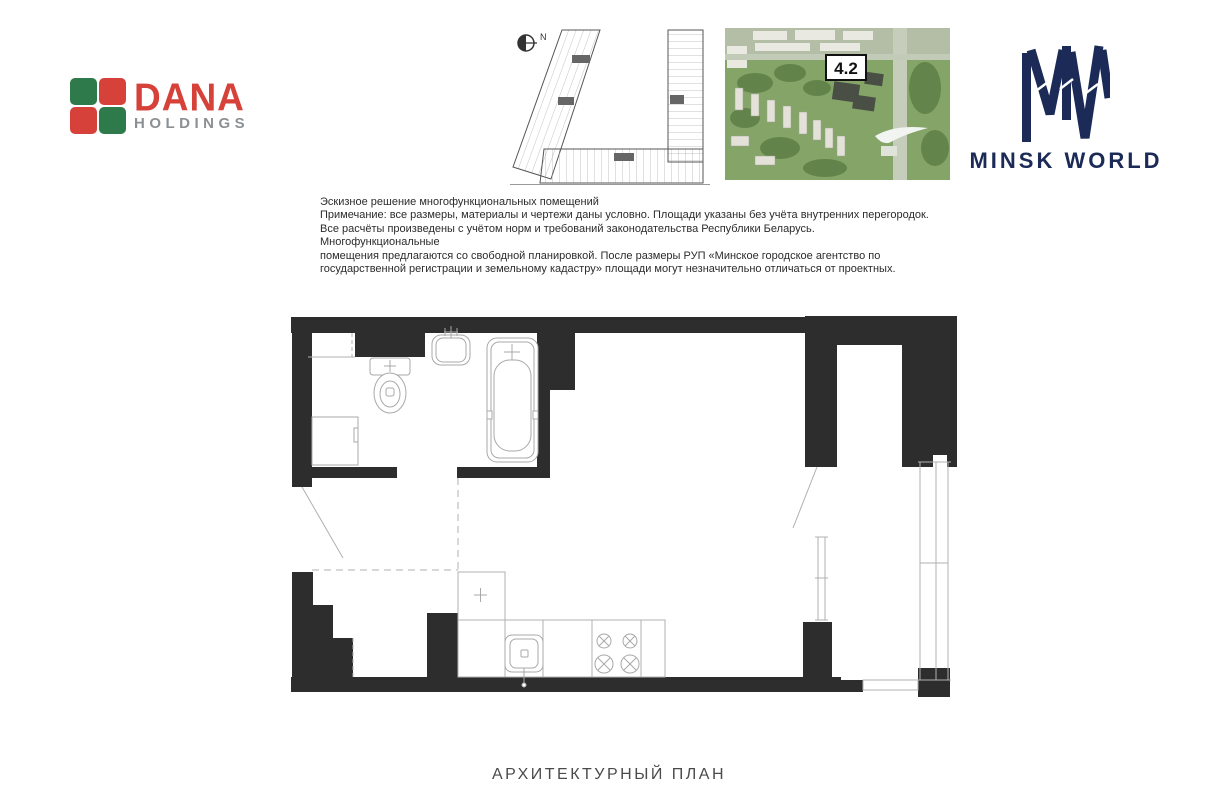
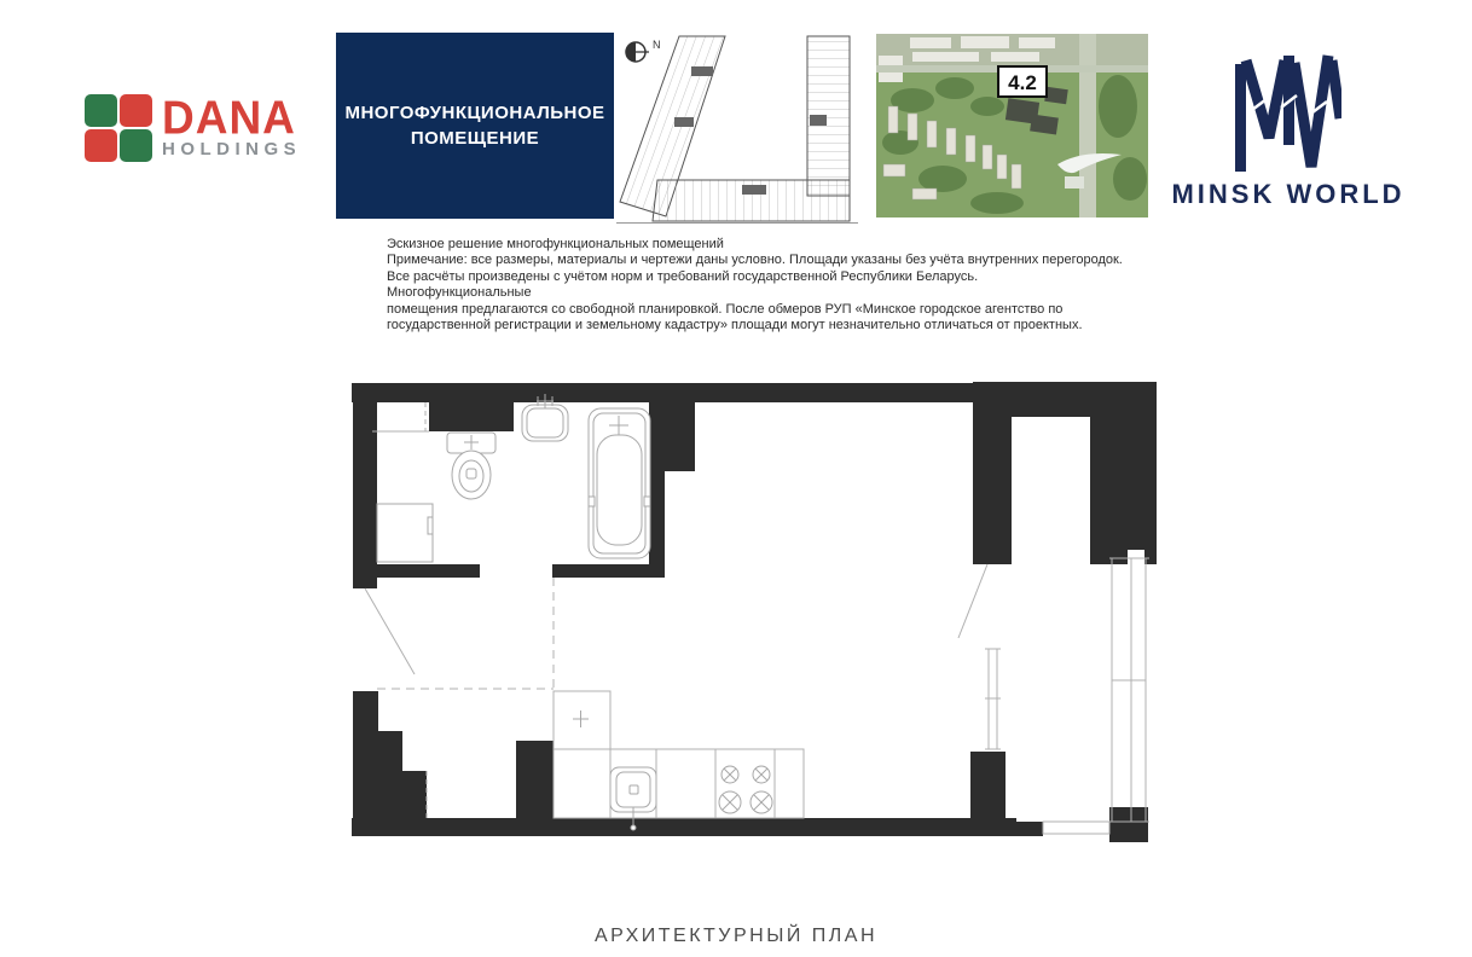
  DANA
  HOLDINGS
+ МНОГОФУНКЦИОНАЛЬНОЕ
+ ПОМЕЩЕНИЕ
  N
  4.2
  MINSK WORLD
  Эскизное решение многофункциональных помещений
  Примечание: все размеры, материалы и чертежи даны условно. Площади указаны без учёта внутренних перегородок.
- Все расчёты произведены с учётом норм и требований законодательства Республики Беларусь. Многофункциональные
+ Все расчёты произведены с учётом норм и требований государственной Республики Беларусь. Многофункциональные
- помещения предлагаются со свободной планировкой. После размеры РУП «Минское городское агентство по
+ помещения предлагаются со свободной планировкой. После обмеров РУП «Минское городское агентство по
  государственной регистрации и земельному кадастру» площади могут незначительно отличаться от проектных.
  АРХИТЕКТУРНЫЙ ПЛАН
